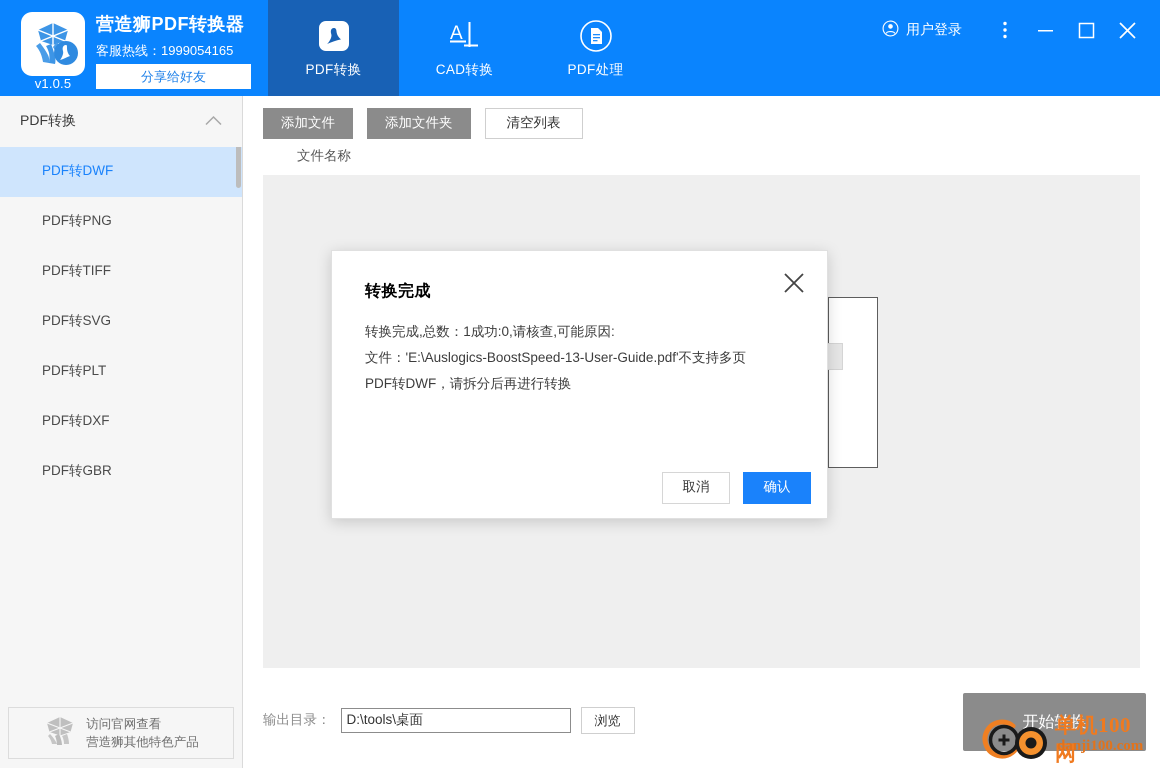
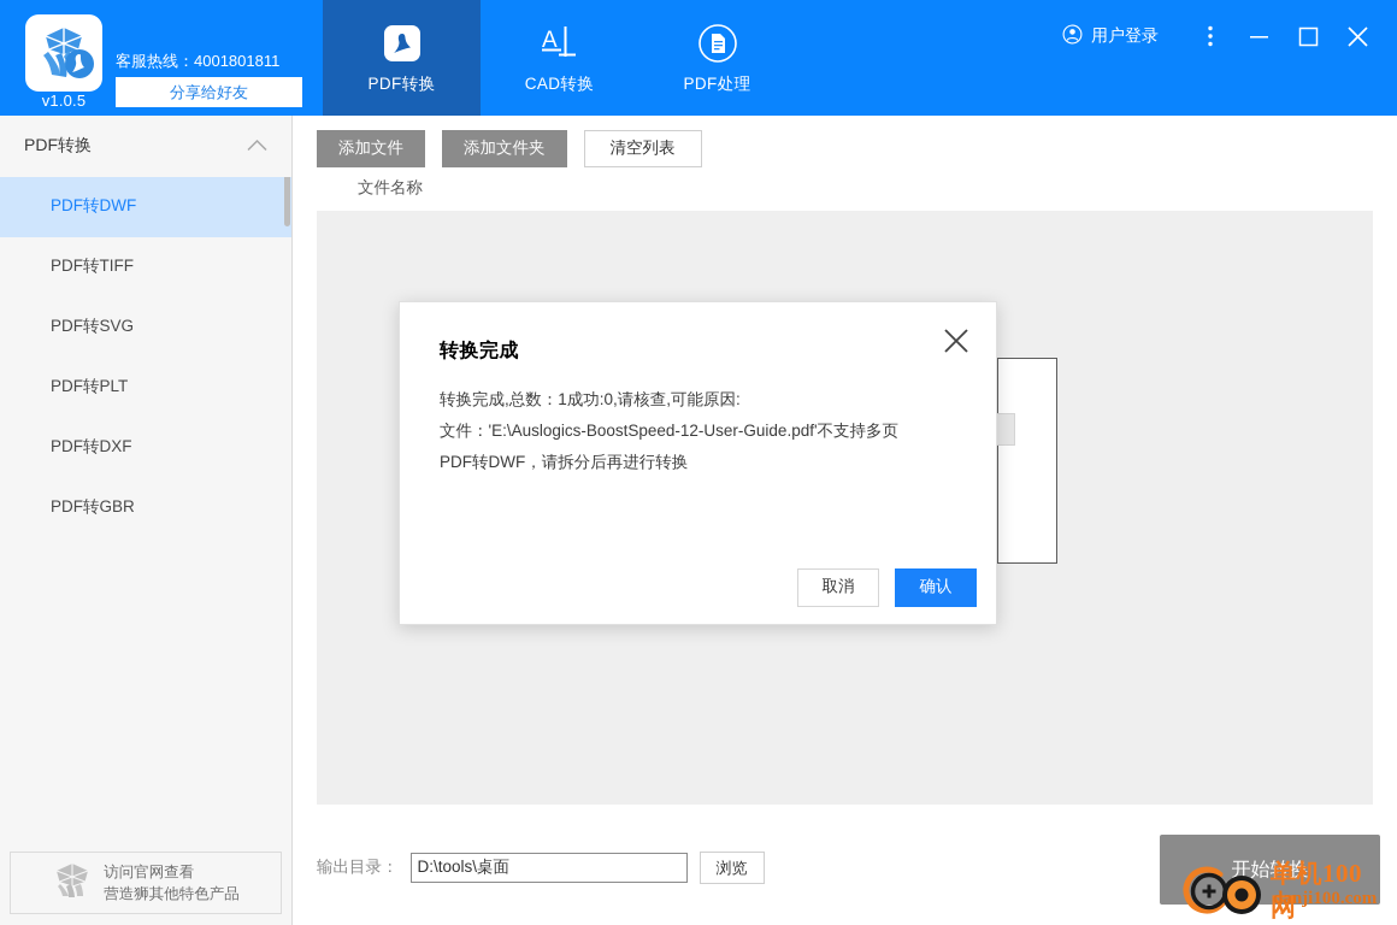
  v1.0.5
- 营造狮PDF转换器
- 客服热线：1999054165
+ 客服热线：4001801811
  分享给好友
  PDF转换
  A
  CAD转换
  PDF处理
  用户登录
  PDF转换
  PDF转DWF
- PDF转PNG
  PDF转TIFF
  PDF转SVG
  PDF转PLT
  PDF转DXF
  PDF转GBR
  访问官网查看
  营造狮其他特色产品
  添加文件
  添加文件夹
  清空列表
  文件名称
  输出目录：
  D:\tools\桌面
  浏览
  开始转换
  单机100网
  danji100.com
  转换完成
  转换完成,总数：1成功:0,请核查,可能原因:
- 文件：'E:\Auslogics-BoostSpeed-13-User-Guide.pdf'不支持多页
+ 文件：'E:\Auslogics-BoostSpeed-12-User-Guide.pdf'不支持多页
  PDF转DWF，请拆分后再进行转换
  取消
  确认
